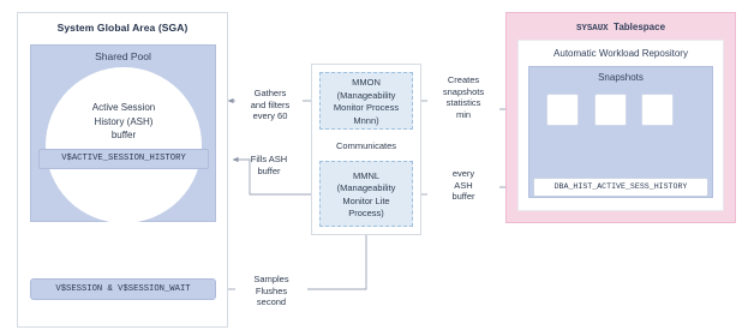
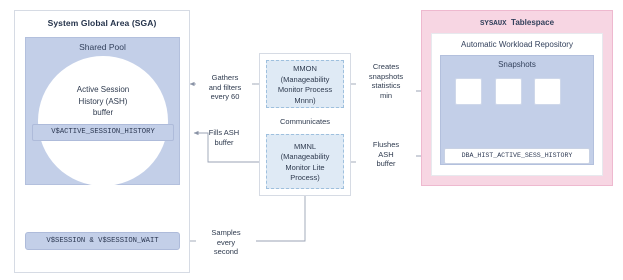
  System Global Area (SGA)
  Shared Pool
  Active Session
  History (ASH)
  buffer
  V$ACTIVE_SESSION_HISTORY
  V$SESSION & V$SESSION_WAIT
  MMON
  (Manageability
  Monitor Process
  Mnnn)
  Communicates
  MMNL
  (Manageability
  Monitor Lite
  Process)
  SYSAUX Tablespace
  Automatic Workload Repository
  Snapshots
  Gathers
  and filters
  every 60
  Fills ASH
  buffer
  Creates
  snapshots
  statistics
  min
- every
+ Flushes
  ASH
  buffer
  Samples
- Flushes
+ every
  second
